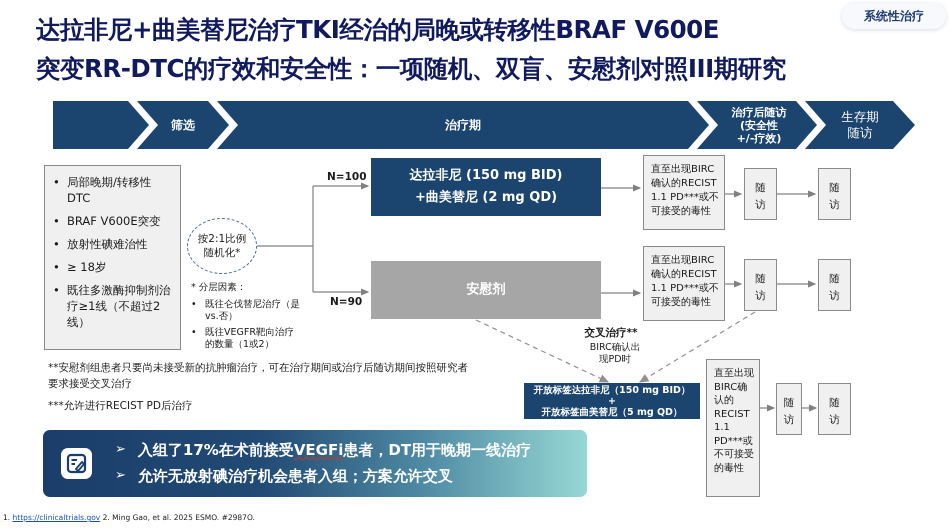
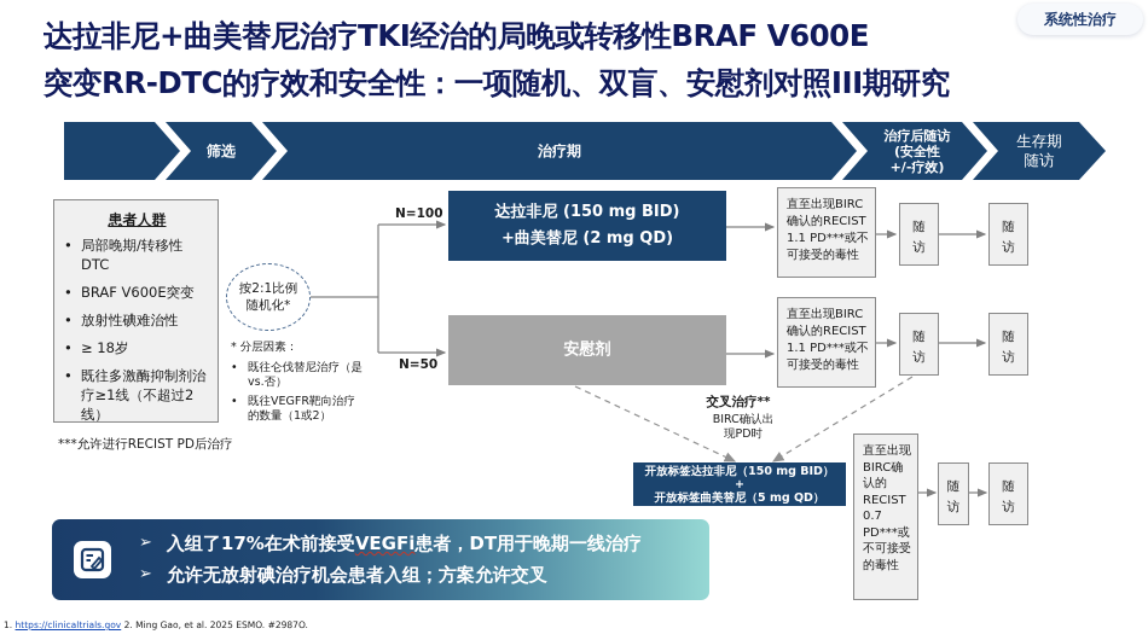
  达拉非尼+曲美替尼治疗TKI经治的局晚或转移性BRAF V600E
  突变RR-DTC的疗效和安全性：一项随机、双盲、安慰剂对照III期研究
  系统性治疗
  筛选
  治疗期
  治疗后随访
  (安全性
  +/-疗效)
  生存期
  随访
+ 患者人群
  局部晚期/转移性DTC
  BRAF V600E突变
  放射性碘难治性
  ≥ 18岁
  既往多激酶抑制剂治疗≥1线（不超过2线）
  按2:1比例
  随机化*
  * 分层因素：
  既往仑伐替尼治疗（是 vs.否）
  既往VEGFR靶向治疗的数量（1或2）
  N=100
- N=90
+ N=50
  达拉非尼 (150 mg BID)
  +曲美替尼 (2 mg QD)
  安慰剂
  直至出现BIRC
  确认的RECIST
  1.1 PD***或不
  可接受的毒性
  直至出现BIRC
  确认的RECIST
  1.1 PD***或不
  可接受的毒性
  随
  访
  随
  访
  随
  访
  随
  访
  交叉治疗**
  BIRC确认出现PD时
  开放标签达拉非尼（150 mg BID）
  +
  开放标签曲美替尼（5 mg QD）
- 直至出现BIRC确认的RECIST 1.1 PD***或不可接受的毒性
+ 直至出现BIRC确认的RECIST 0.7 PD***或不可接受的毒性
  随
  访
  随
  访
- **安慰剂组患者只要尚未接受新的抗肿瘤治疗，可在治疗期间或治疗后随访期间按照研究者要求接受交叉治疗
  ***允许进行RECIST PD后治疗
  ➢
  入组了17%在术前接受
  VEGFi
  患者，DT用于晚期一线治疗
  ➢
  允许无放射碘治疗机会患者入组；方案允许交叉
  1. https://clinicaltrials.gov 2. Ming Gao, et al. 2025 ESMO. #2987O.
